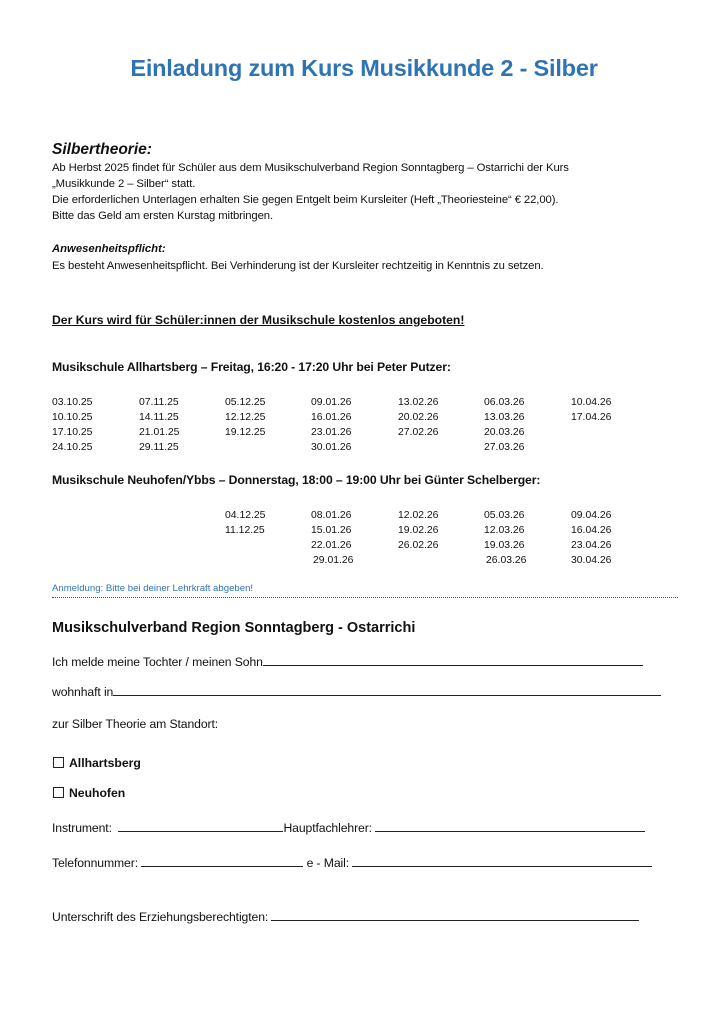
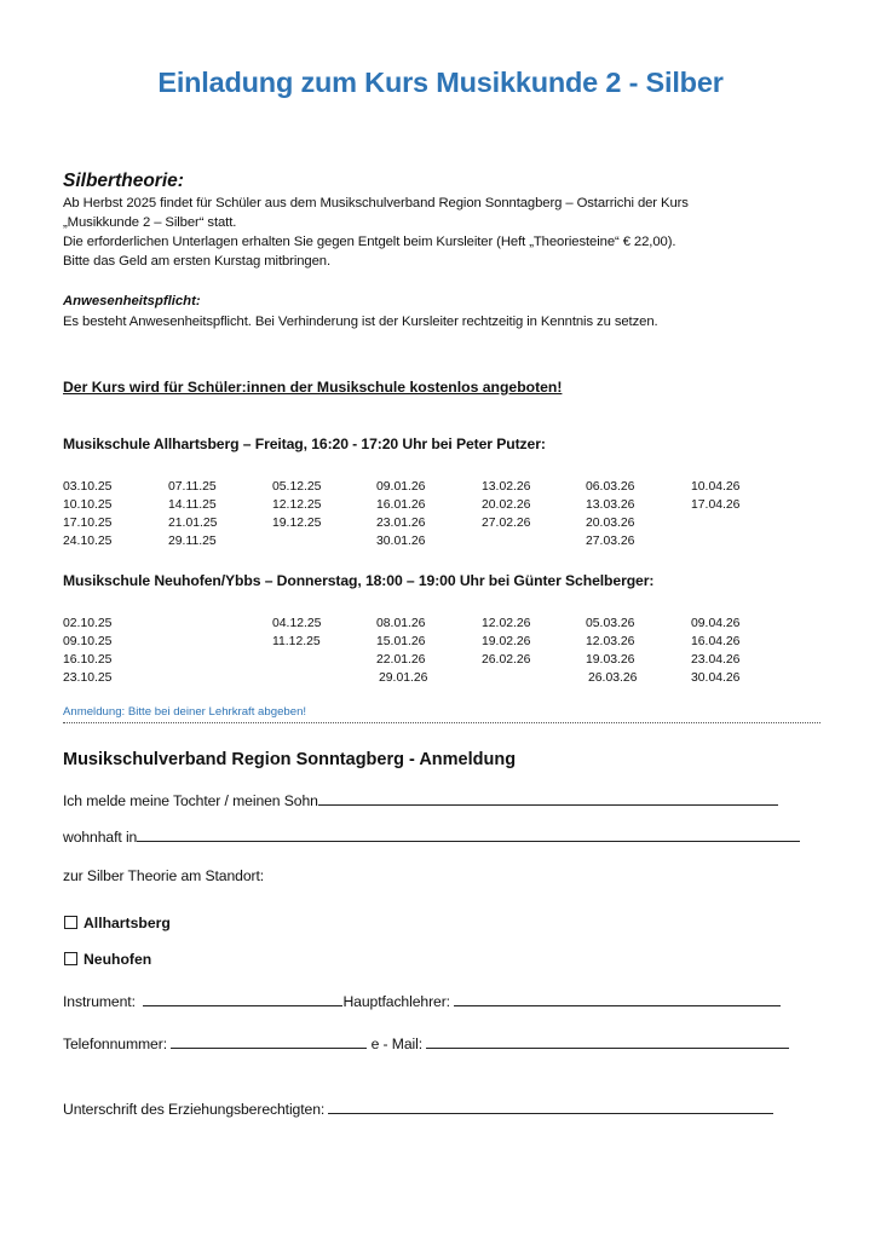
  Einladung zum Kurs Musikkunde 2 - Silber
  Silbertheorie:
  Ab Herbst 2025 findet für Schüler aus dem Musikschulverband Region Sonntagberg – Ostarrichi der Kurs
  „Musikkunde 2 – Silber“ statt.
  Die erforderlichen Unterlagen erhalten Sie gegen Entgelt beim Kursleiter (Heft „Theoriesteine“ € 22,00).
  Bitte das Geld am ersten Kurstag mitbringen.
  Anwesenheitspflicht:
  Es besteht Anwesenheitspflicht. Bei Verhinderung ist der Kursleiter rechtzeitig in Kenntnis zu setzen.
  Der Kurs wird für Schüler:innen der Musikschule kostenlos angeboten!
  Musikschule Allhartsberg – Freitag, 16:20 - 17:20 Uhr bei Peter Putzer:
  03.10.25
  10.10.25
  17.10.25
  24.10.25
  07.11.25
  14.11.25
  21.01.25
  29.11.25
  05.12.25
  12.12.25
  19.12.25
  09.01.26
  16.01.26
  23.01.26
  30.01.26
  13.02.26
  20.02.26
  27.02.26
  06.03.26
  13.03.26
  20.03.26
  27.03.26
  10.04.26
  17.04.26
  Musikschule Neuhofen/Ybbs – Donnerstag, 18:00 – 19:00 Uhr bei Günter Schelberger:
+ 02.10.25
+ 09.10.25
+ 16.10.25
+ 23.10.25
  04.12.25
  11.12.25
  08.01.26
  15.01.26
  22.01.26
  29.01.26
  12.02.26
  19.02.26
  26.02.26
  05.03.26
  12.03.26
  19.03.26
  26.03.26
  09.04.26
  16.04.26
  23.04.26
  30.04.26
  Anmeldung: Bitte bei deiner Lehrkraft abgeben!
- Musikschulverband Region Sonntagberg - Ostarrichi
+ Musikschulverband Region Sonntagberg - Anmeldung
  Ich melde meine Tochter / meinen Sohn
  wohnhaft in
  zur Silber Theorie am Standort:
  Allhartsberg
  Neuhofen
  Instrument: Hauptfachlehrer:
  Telefonnummer: e - Mail:
  Unterschrift des Erziehungsberechtigten:
